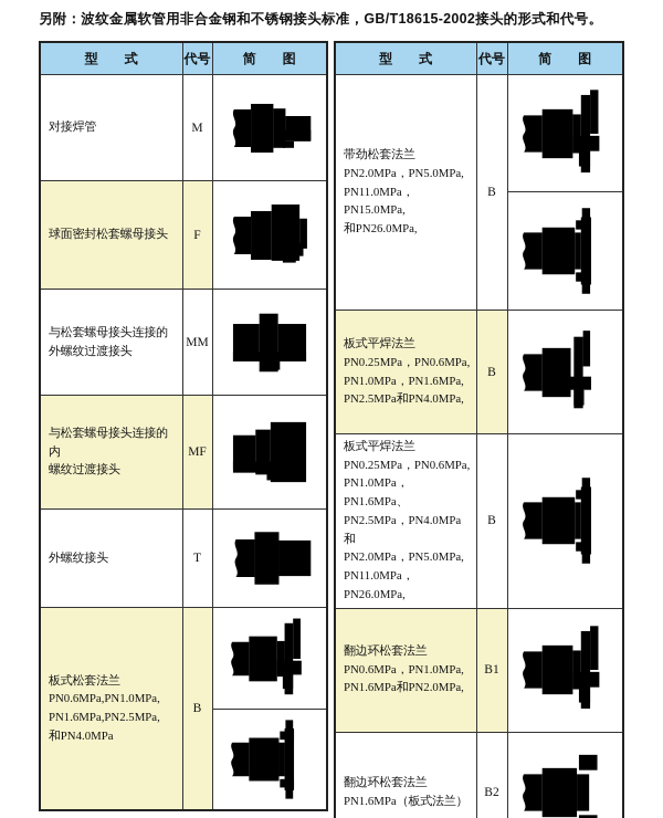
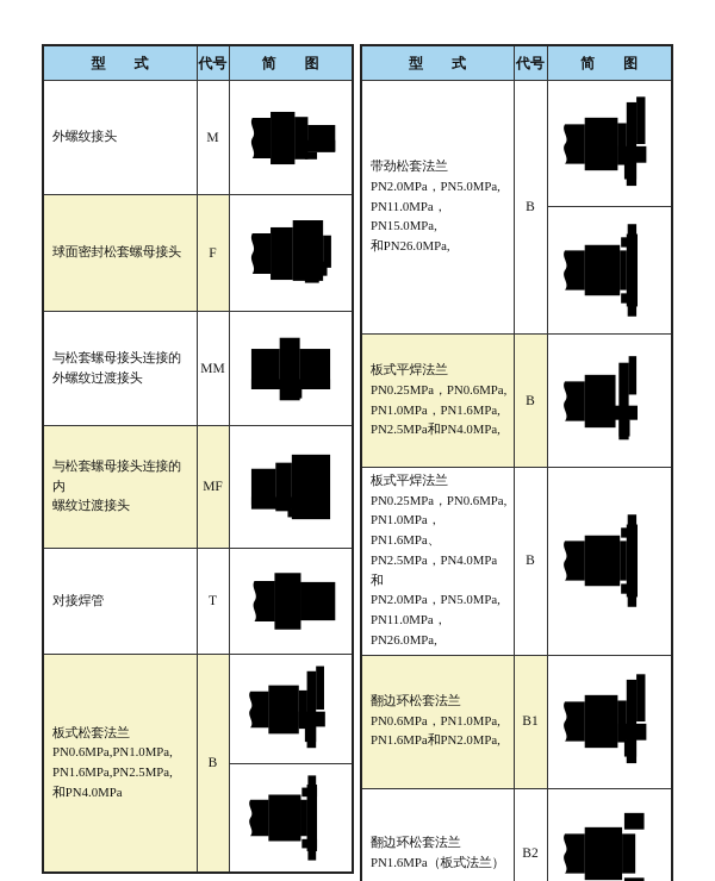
- 另附：波纹金属软管用非合金钢和不锈钢接头标准，GB/T18615-2002接头的形式和代号。
  型 式	代号	简 图
- 对接焊管	M
+ 外螺纹接头	M
  球面密封松套螺母接头	F
  与松套螺母接头连接的 外螺纹过渡接头	MM
  与松套螺母接头连接的内 螺纹过渡接头	MF
- 外螺纹接头	T
+ 对接焊管	T
  板式松套法兰 PN0.6MPa,PN1.0MPa, PN1.6MPa,PN2.5MPa, 和PN4.0MPa	B
  型 式	代号	简 图
  带劲松套法兰 PN2.0MPa，PN5.0MPa, PN11.0MPa，PN15.0MPa, 和PN26.0MPa,	B
  板式平焊法兰 PN0.25MPa，PN0.6MPa, PN1.0MPa，PN1.6MPa, PN2.5MPa和PN4.0MPa,	B
  板式平焊法兰 PN0.25MPa，PN0.6MPa, PN1.0MPa，PN1.6MPa、 PN2.5MPa，PN4.0MPa和 PN2.0MPa，PN5.0MPa, PN11.0MPa，PN26.0MPa,	B
  翻边环松套法兰 PN0.6MPa，PN1.0MPa, PN1.6MPa和PN2.0MPa,	B1
  翻边环松套法兰 PN1.6MPa（板式法兰）	B2
